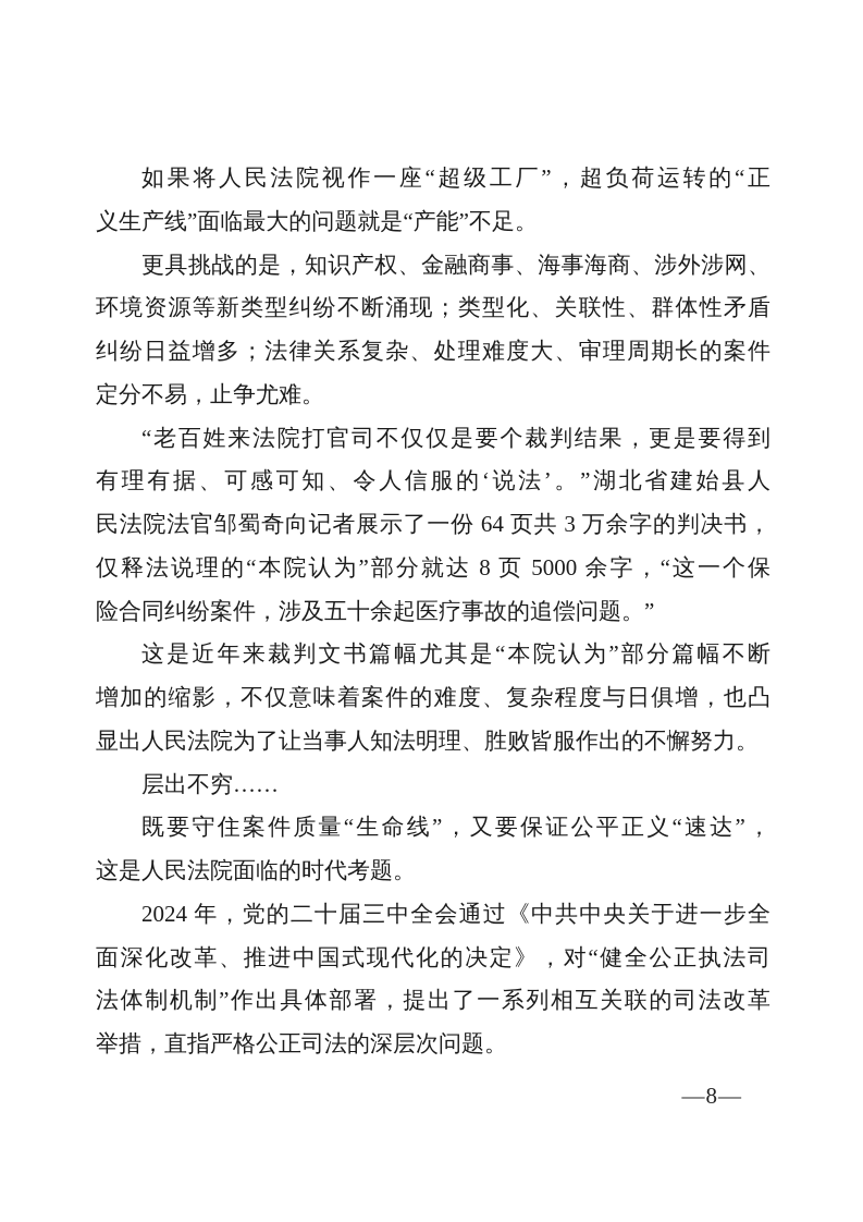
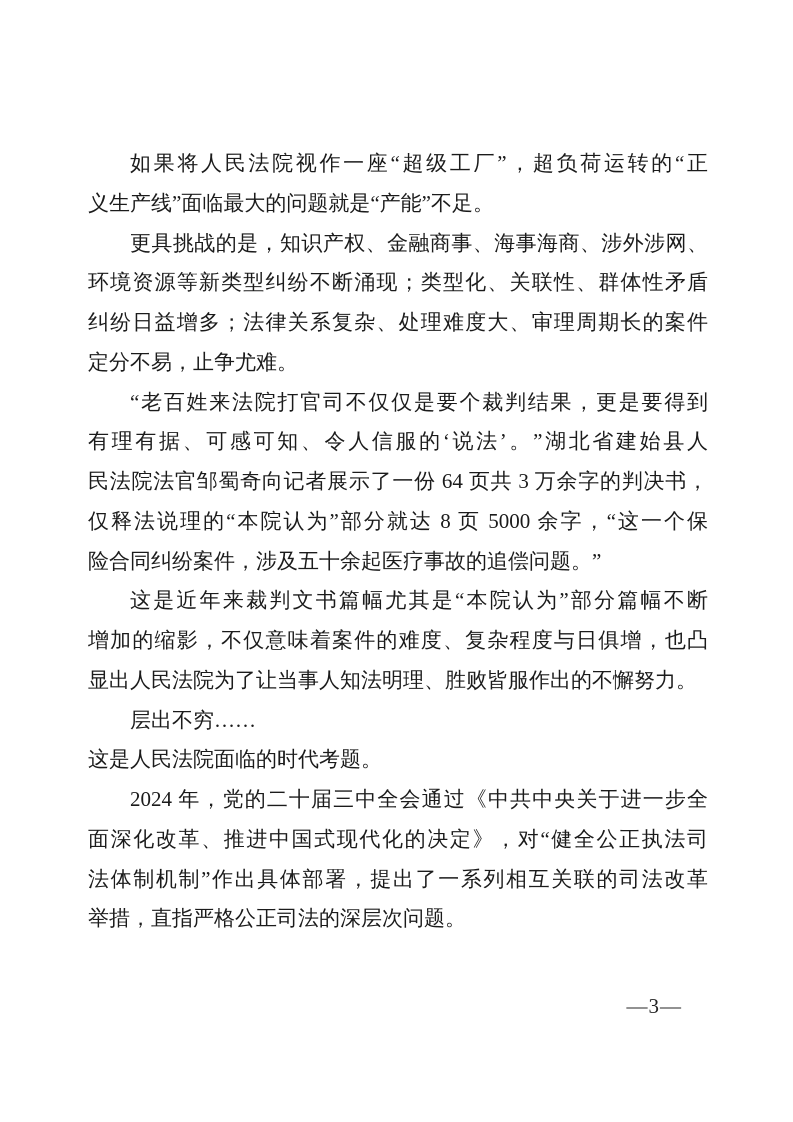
  如果将人民法院视作一座“超级工厂”，超负荷运转的“正
  义生产线”面临最大的问题就是“产能”不足。
  更具挑战的是，知识产权、金融商事、海事海商、涉外涉网、
  环境资源等新类型纠纷不断涌现；类型化、关联性、群体性矛盾
  纠纷日益增多；法律关系复杂、处理难度大、审理周期长的案件
  定分不易，止争尤难。
  “老百姓来法院打官司不仅仅是要个裁判结果，更是要得到
  有理有据、可感可知、令人信服的‘说法’。”湖北省建始县人
  民法院法官邹蜀奇向记者展示了一份 64 页共 3 万余字的判决书，
  仅释法说理的“本院认为”部分就达 8 页 5000 余字，“这一个保
  险合同纠纷案件，涉及五十余起医疗事故的追偿问题。”
  这是近年来裁判文书篇幅尤其是“本院认为”部分篇幅不断
  增加的缩影，不仅意味着案件的难度、复杂程度与日俱增，也凸
  显出人民法院为了让当事人知法明理、胜败皆服作出的不懈努力。
  层出不穷……
- 既要守住案件质量“生命线”，又要保证公平正义“速达”，
  这是人民法院面临的时代考题。
  2024 年，党的二十届三中全会通过《中共中央关于进一步全
  面深化改革、推进中国式现代化的决定》，对“健全公正执法司
  法体制机制”作出具体部署，提出了一系列相互关联的司法改革
  举措，直指严格公正司法的深层次问题。
- —8—
+ —3—
